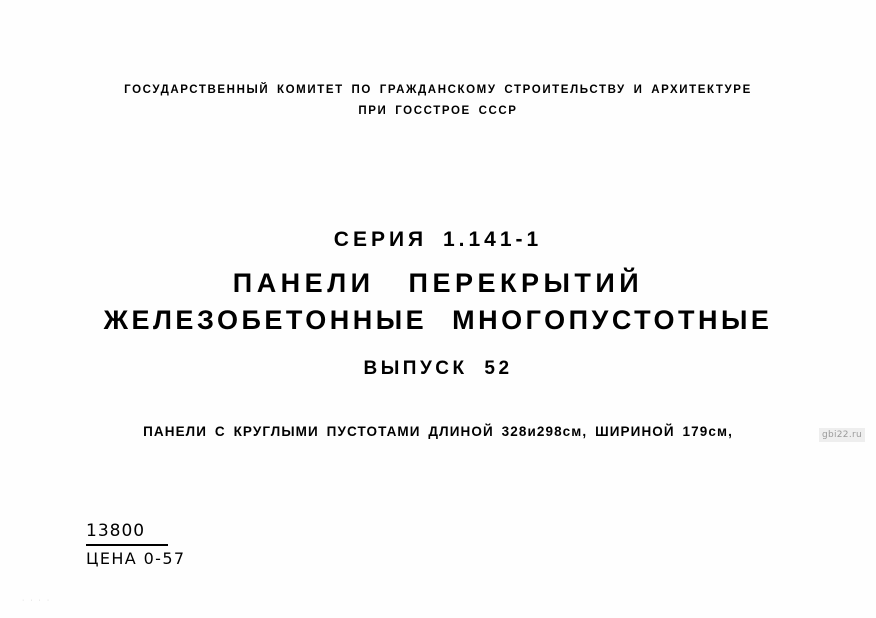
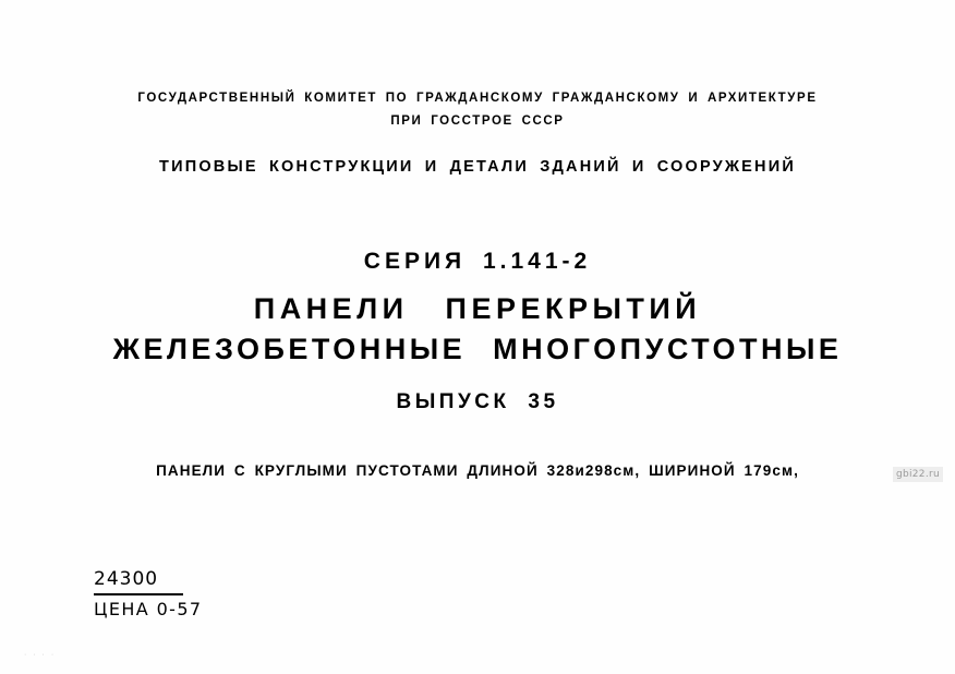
- ГОСУДАРСТВЕННЫЙ КОМИТЕТ ПО ГРАЖДАНСКОМУ СТРОИТЕЛЬСТВУ И АРХИТЕКТУРЕ
+ ГОСУДАРСТВЕННЫЙ КОМИТЕТ ПО ГРАЖДАНСКОМУ ГРАЖДАНСКОМУ И АРХИТЕКТУРЕ
  ПРИ ГОССТРОЕ СССР
+ ТИПОВЫЕ КОНСТРУКЦИИ И ДЕТАЛИ ЗДАНИЙ И СООРУЖЕНИЙ
- СЕРИЯ 1.141-1
+ СЕРИЯ 1.141-2
  ПАНЕЛИ ПЕРЕКРЫТИЙ
  ЖЕЛЕЗОБЕТОННЫЕ МНОГОПУСТОТНЫЕ
- ВЫПУСК 52
+ ВЫПУСК 35
  ПАНЕЛИ С КРУГЛЫМИ ПУСТОТАМИ ДЛИНОЙ 328и298см, ШИРИНОЙ 179см,
- 13800
+ 24300
  ЦЕНА 0-57
  gbi22.ru
